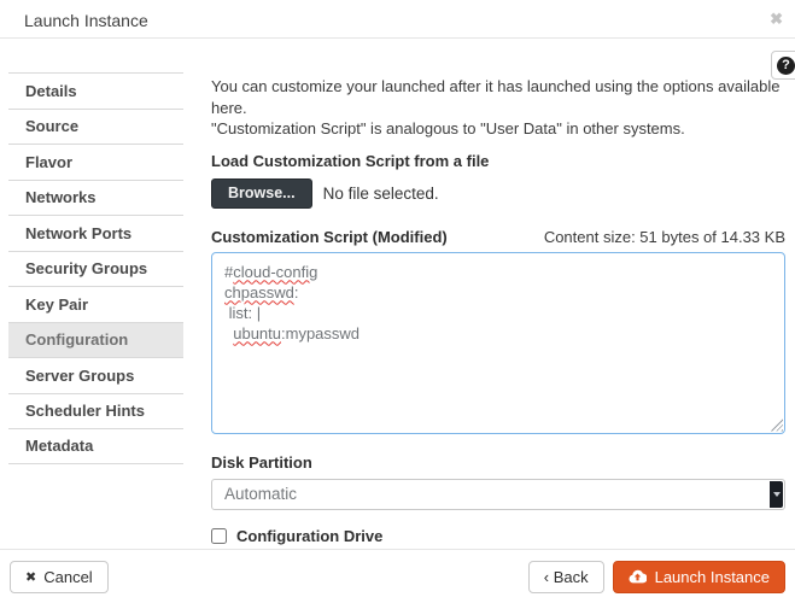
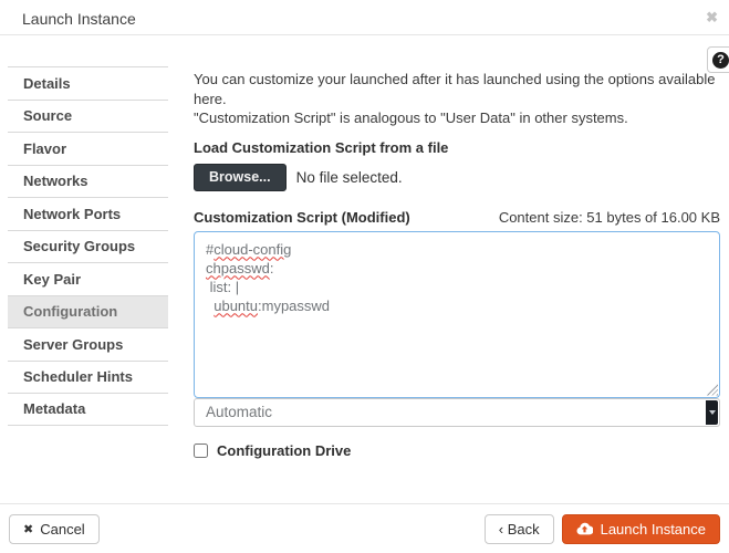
  Launch Instance
  ✖
  ?
  Details
  Source
  Flavor
  Networks
  Network Ports
  Security Groups
  Key Pair
  Configuration
  Server Groups
  Scheduler Hints
  Metadata
  You can customize your launched after it has launched using the options available here.
  "Customization Script" is analogous to "User Data" in other systems.
  Load Customization Script from a file
  Browse...
  No file selected.
  Customization Script (Modified)
- Content size: 51 bytes of 14.33 KB
+ Content size: 51 bytes of 16.00 KB
  #cloud-config
  chpasswd:
  list: |
  ubuntu:mypasswd
- Disk Partition
  Automatic
  Configuration Drive
  ✖
  Cancel
  ‹ Back
  Launch Instance
